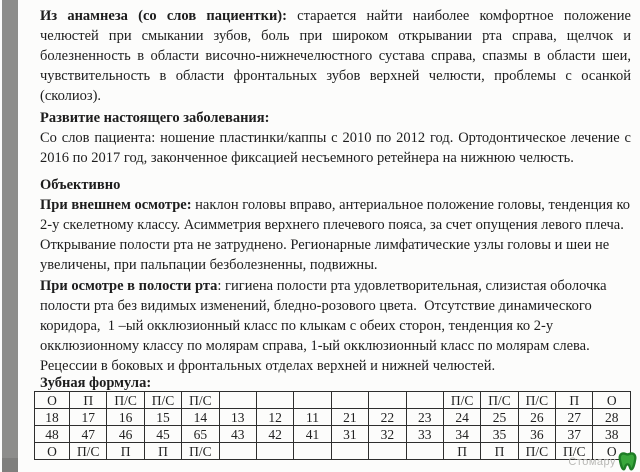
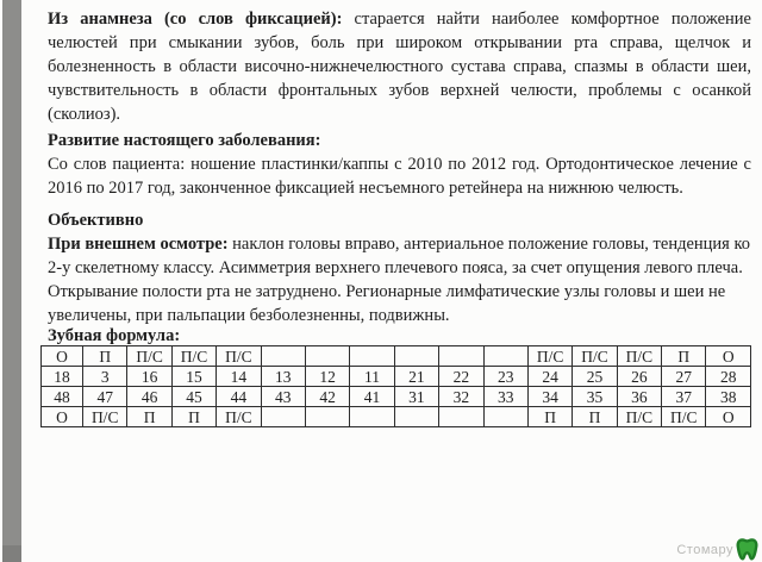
- Из анамнеза (со слов пациентки): старается найти наиболее комфортное положение челюстей при смыкании зубов, боль при широком открывании рта справа, щелчок и болезненность в области височно-нижнечелюстного сустава справа, спазмы в области шеи, чувствительность в области фронтальных зубов верхней челюсти, проблемы с осанкой (сколиоз).
+ Из анамнеза (со слов фиксацией): старается найти наиболее комфортное положение челюстей при смыкании зубов, боль при широком открывании рта справа, щелчок и болезненность в области височно-нижнечелюстного сустава справа, спазмы в области шеи, чувствительность в области фронтальных зубов верхней челюсти, проблемы с осанкой (сколиоз).
  Развитие настоящего заболевания:
  Со слов пациента: ношение пластинки/каппы с 2010 по 2012 год. Ортодонтическое лечение с 2016 по 2017 год, законченное фиксацией несъемного ретейнера на нижнюю челюсть.
  Объективно
  При внешнем осмотре: наклон головы вправо, антериальное положение головы, тенденция ко 2-у скелетному классу. Асимметрия верхнего плечевого пояса, за счет опущения левого плеча. Открывание полости рта не затруднено. Регионарные лимфатические узлы головы и шеи не увеличены, при пальпации безболезненны, подвижны.
- При осмотре в полости рта: гигиена полости рта удовлетворительная, слизистая оболочка полости рта без видимых изменений, бледно-розового цвета. Отсутствие динамического коридора, 1 –ый окклюзионный класс по клыкам с обеих сторон, тенденция ко 2-у окклюзионному классу по молярам справа, 1-ый окклюзионный класс по молярам слева. Рецессии в боковых и фронтальных отделах верхней и нижней челюстей.
  Зубная формула:
  О	П	П/С	П/С	П/С							П/С	П/С	П/С	П	О
- 18	17	16	15	14	13	12	11	21	22	23	24	25	26	27	28
+ 18	3	16	15	14	13	12	11	21	22	23	24	25	26	27	28
- 48	47	46	45	65	43	42	41	31	32	33	34	35	36	37	38
+ 48	47	46	45	44	43	42	41	31	32	33	34	35	36	37	38
  О	П/С	П	П	П/С							П	П	П/С	П/С	О
  Стомару
